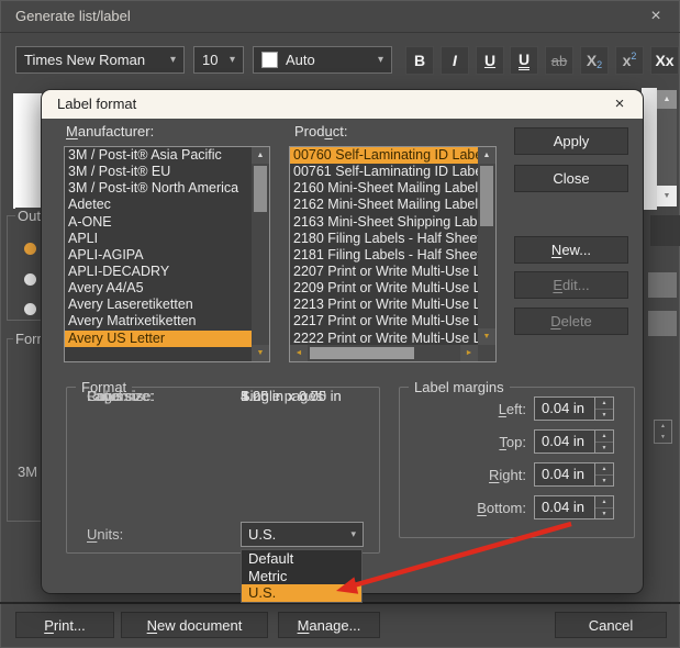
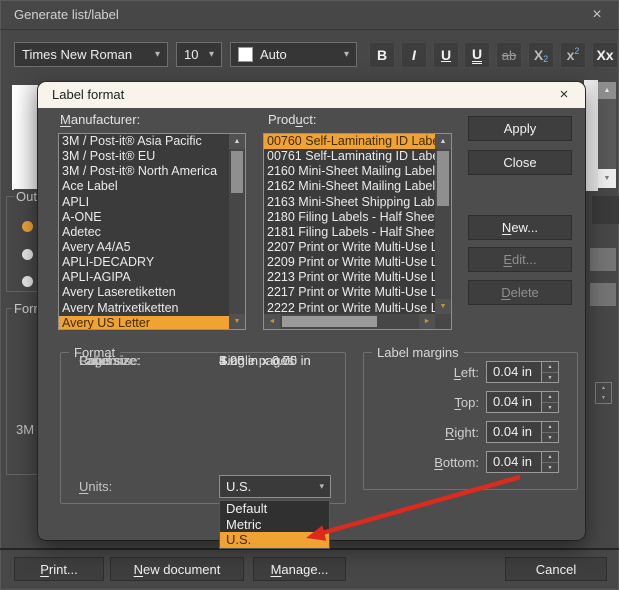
  Generate list/label
  ×
  Times New Roman
  ▾
  10
  ▾
  Auto
  ▾
  B
  I
  U
  U
  ab
  X
  2
  x
  2
  Xx
  Out
  For
  3M
  Label format
  ×
  Manufacturer:
  Product:
  3M / Post-it® Asia Pacific
  3M / Post-it® EU
  3M / Post-it® North America
+ Ace Label
- Adetec
+ APLI
  A-ONE
- APLI
+ Adetec
- APLI-AGIPA
+ Avery A4/A5
  APLI-DECADRY
- Avery A4/A5
+ APLI-AGIPA
  Avery Laseretiketten
  Avery Matrixetiketten
  Avery US Letter
  00760 Self-Laminating ID Lab
  00761 Self-Laminating ID Lab
  2160 Mini-Sheet Mailing Label
  2162 Mini-Sheet Mailing Label
  2163 Mini-Sheet Shipping Lab
  2180 Filing Labels - Half Shee
  2181 Filing Labels - Half Shee
  2207 Print or Write Multi-Use
  2209 Print or Write Multi-Use
  2213 Print or Write Multi-Use
  2217 Print or Write Multi-Use
  2222 Print or Write Multi-Use
  Apply
  Close
  New...
  Edit...
  Delete
  Format
  Page size:
  4.00 in x 6.00 in
  Label size:
  3.25 in x 0.75 in
  Rows:
  5
  Columns:
  1
  Paper:
  Single pages
  Units:
  U.S.
  ▾
  Label margins
  Left:
  0.04 in
  Top:
  0.04 in
  Right:
  0.04 in
  Bottom:
  0.04 in
  Default
  Metric
  U.S.
  Print...
  New document
  Manage...
  Cancel
